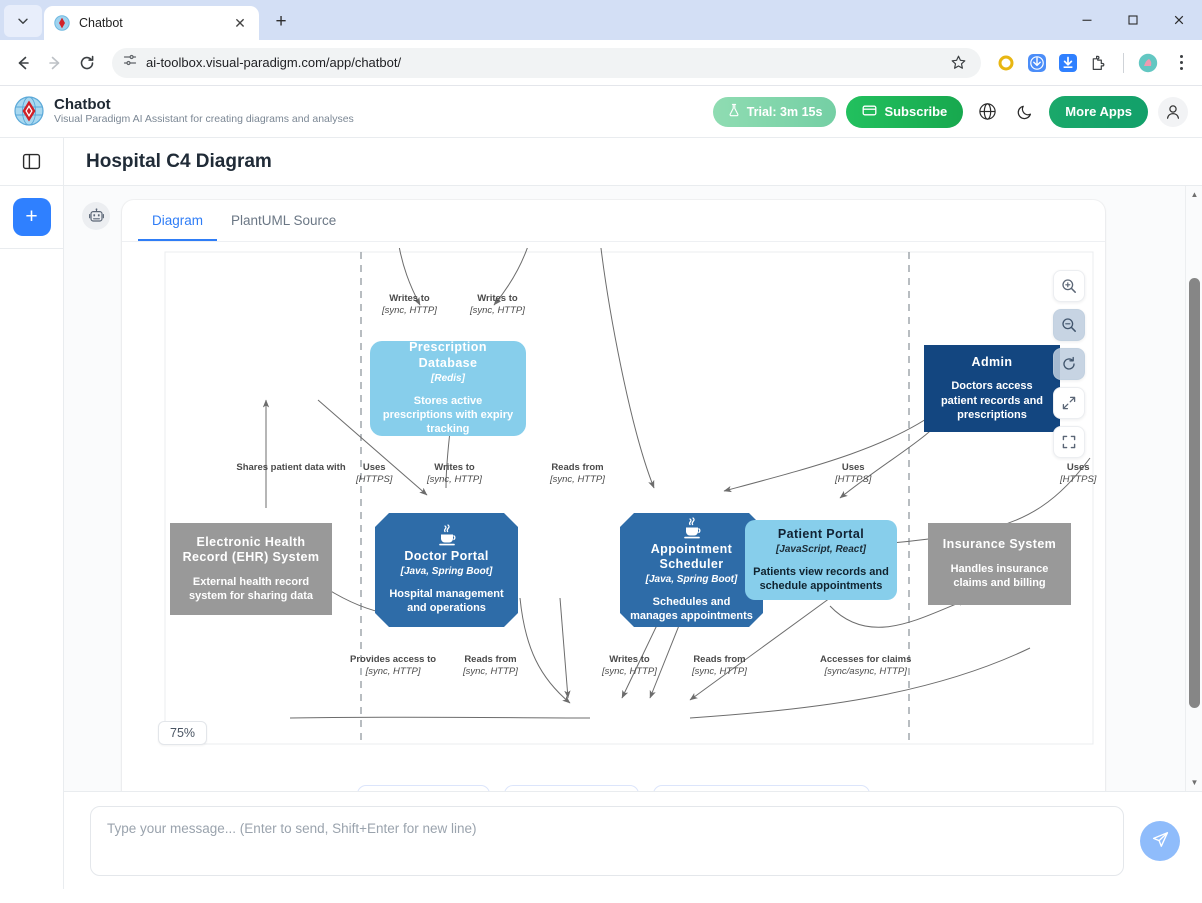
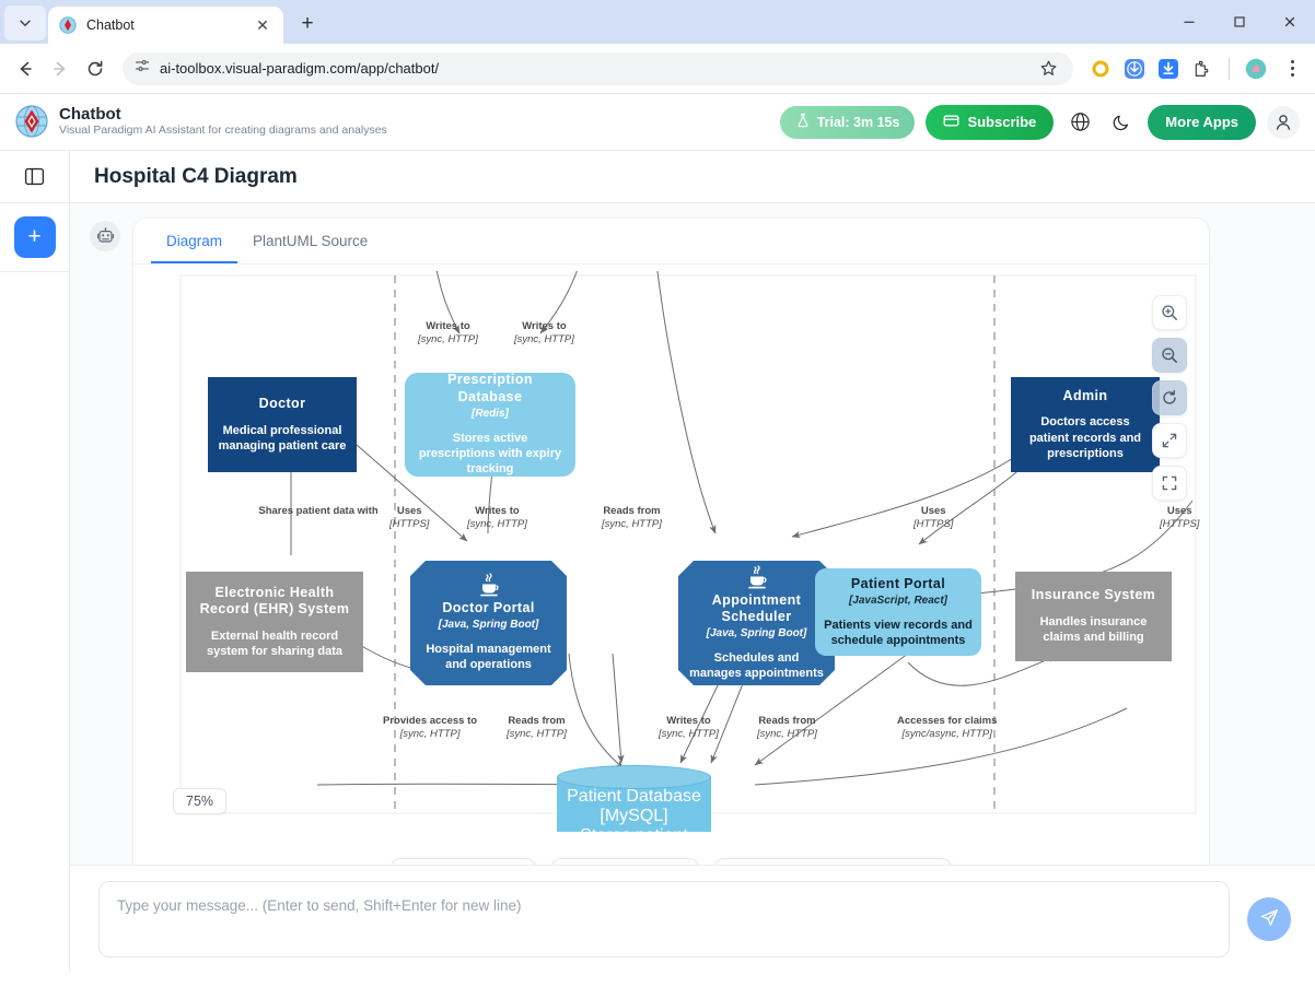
  Chatbot
  ✕
  +
  ai-toolbox.visual-paradigm.com/app/chatbot/
  Chatbot
  Visual Paradigm AI Assistant for creating diagrams and analyses
  Trial: 3m 15s
  Subscribe
  More Apps
  Hospital C4 Diagram
  +
  Diagram
  PlantUML Source
  Writes to
  [sync, HTTP]
  Writes to
  [sync, HTTP]
  Shares patient data with
  Uses
  [HTTPS]
  Writes to
  [sync, HTTP]
  Reads from
  [sync, HTTP]
  Uses
  [HTTPS]
  Uses
  [HTTPS]
  Provides access to
  [sync, HTTP]
  Reads from
  [sync, HTTP]
  Writes to
  [sync, HTTP]
  Reads from
  [sync, HTTP]
  Accesses for claims
  [sync/async, HTTP]
+ Doctor
+ Medical professional managing patient care
  Prescription Database
  [Redis]
  Stores active prescriptions with expiry tracking
  Admin
  Doctors access patient records and prescriptions
  Electronic Health Record (EHR) System
  External health record system for sharing data
  Doctor Portal
  [Java, Spring Boot]
  Hospital management and operations
  Appointment Scheduler
  [Java, Spring Boot]
  Schedules and manages appointments
  Patient Portal
  [JavaScript, React]
  Patients view records and schedule appointments
  Insurance System
  Handles insurance claims and billing
+ Patient Database
+ [MySQL]
  75%
- ▲
- ▼
  Type your message... (Enter to send, Shift+Enter for new line)
